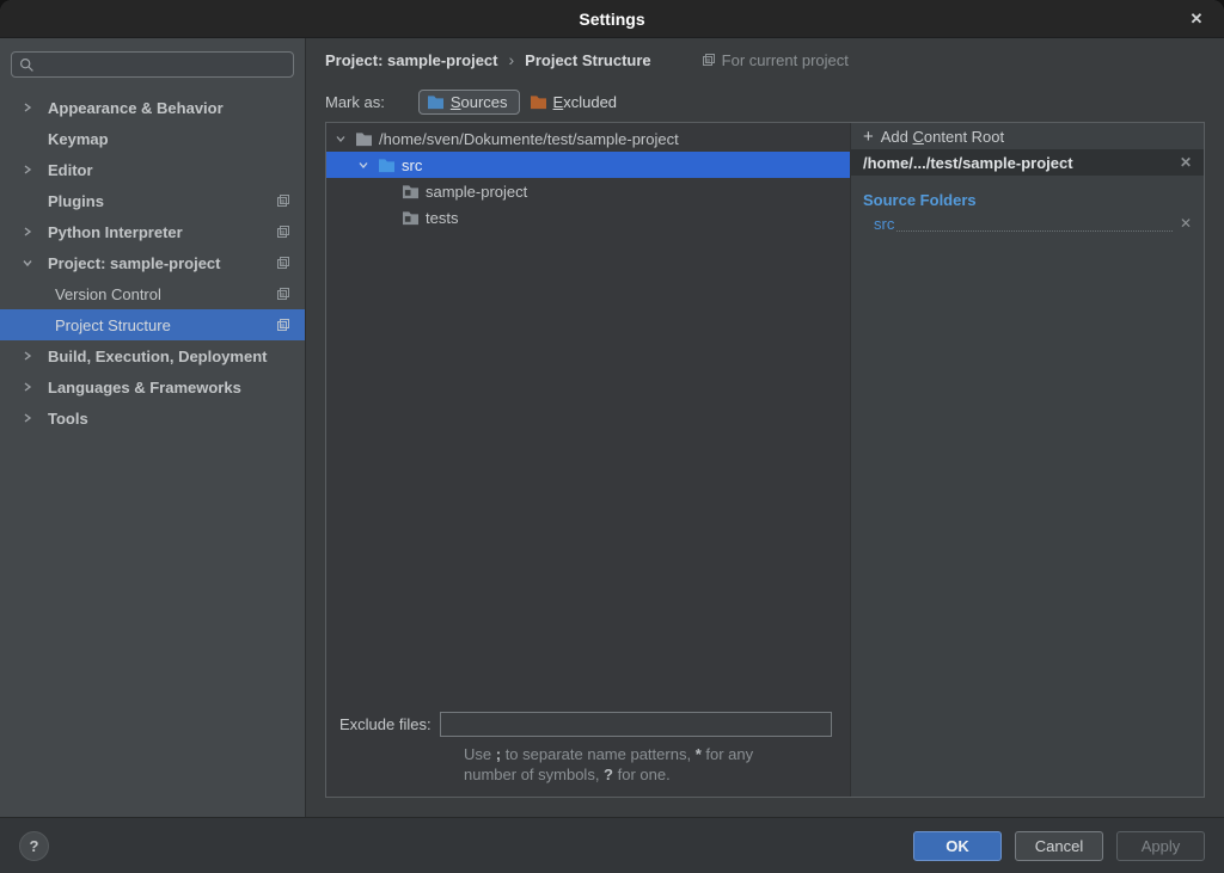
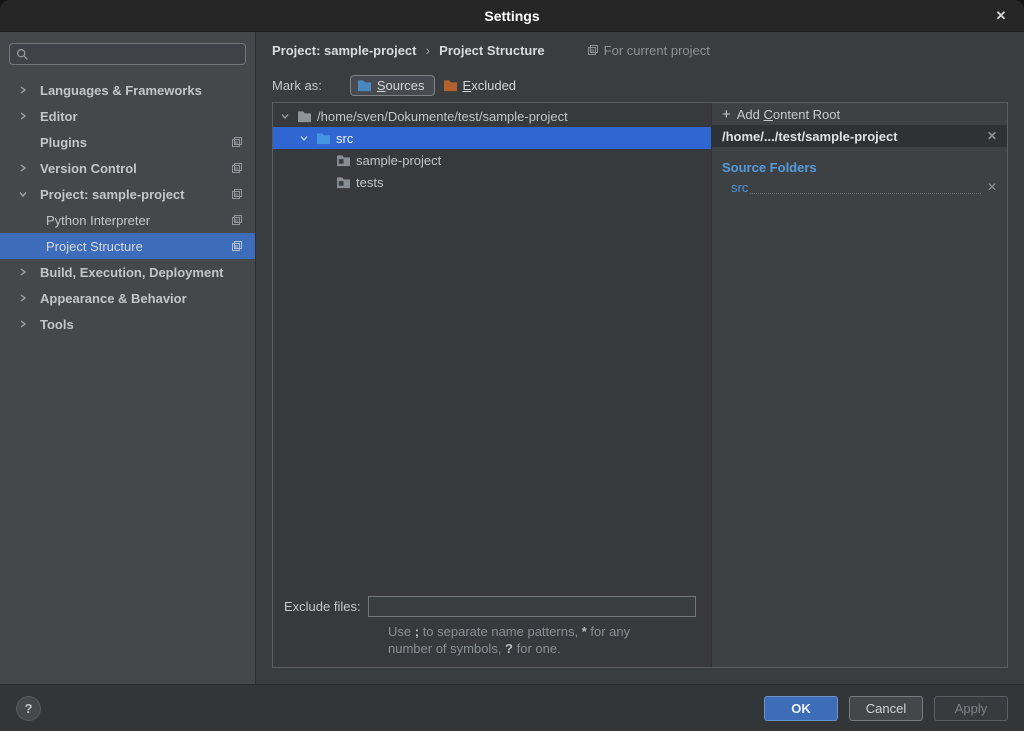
  Settings
  ✕
- Appearance & Behavior
+ Languages & Frameworks
- Keymap
  Editor
  Plugins
- Python Interpreter
+ Version Control
  Project: sample-project
- Version Control
+ Python Interpreter
  Project Structure
  Build, Execution, Deployment
- Languages & Frameworks
+ Appearance & Behavior
  Tools
  Project: sample-project
  ›
  Project Structure
  For current project
  Mark as:
  Sources
  Excluded
  /home/sven/Dokumente/test/sample-project
  src
  sample-project
  tests
  Exclude files:
  Use ; to separate name patterns, * for any
  number of symbols, ? for one.
  +
  Add Content Root
  /home/.../test/sample-project
  ✕
  Source Folders
  src
  ✕
  ?
  OK
  Cancel
  Apply
